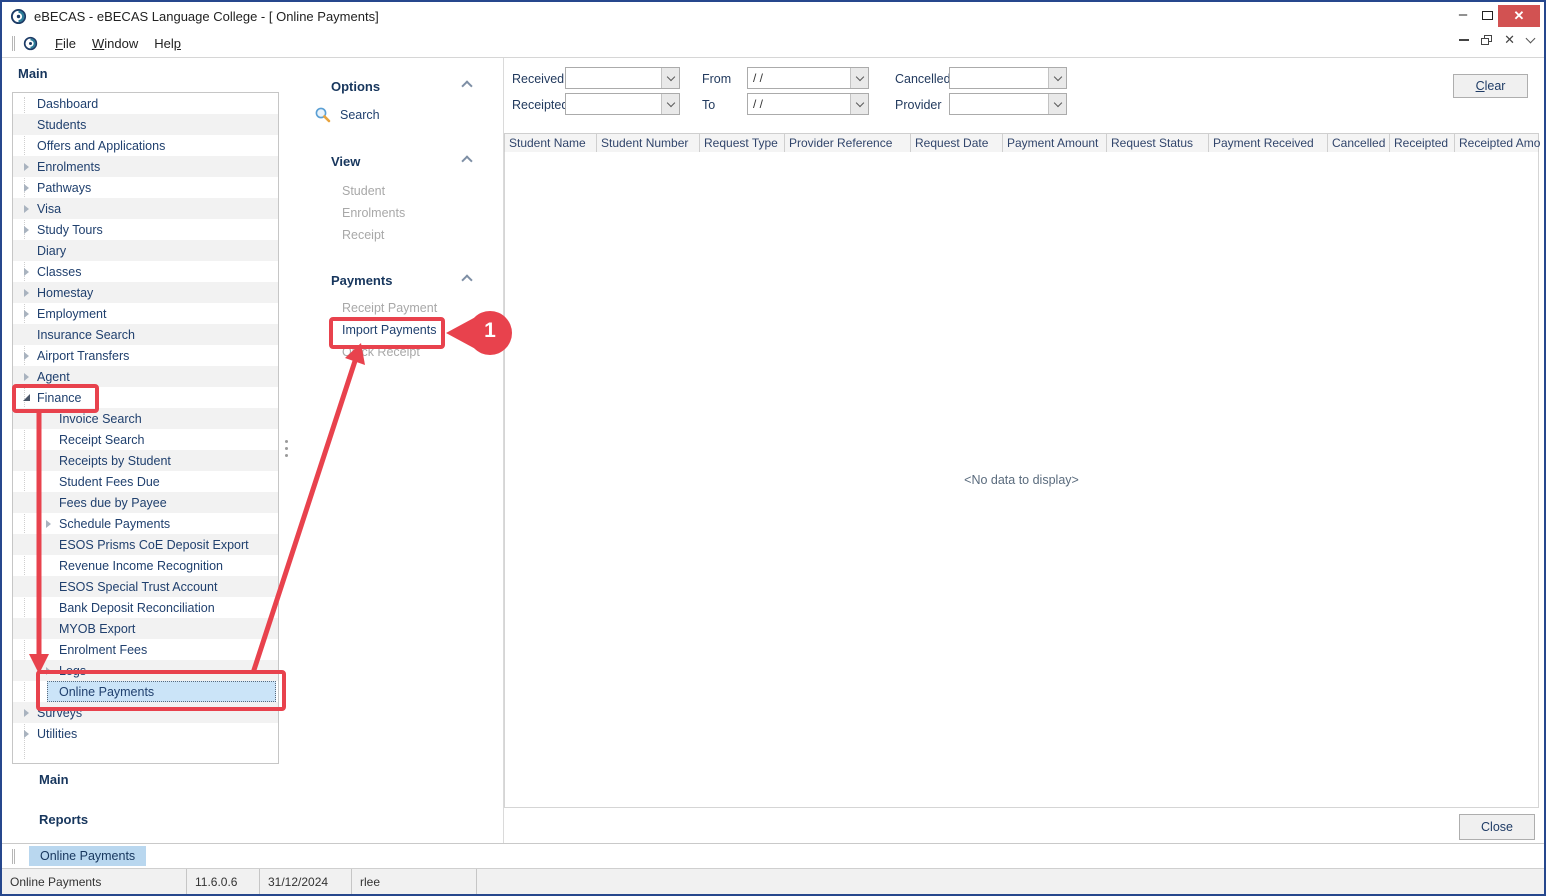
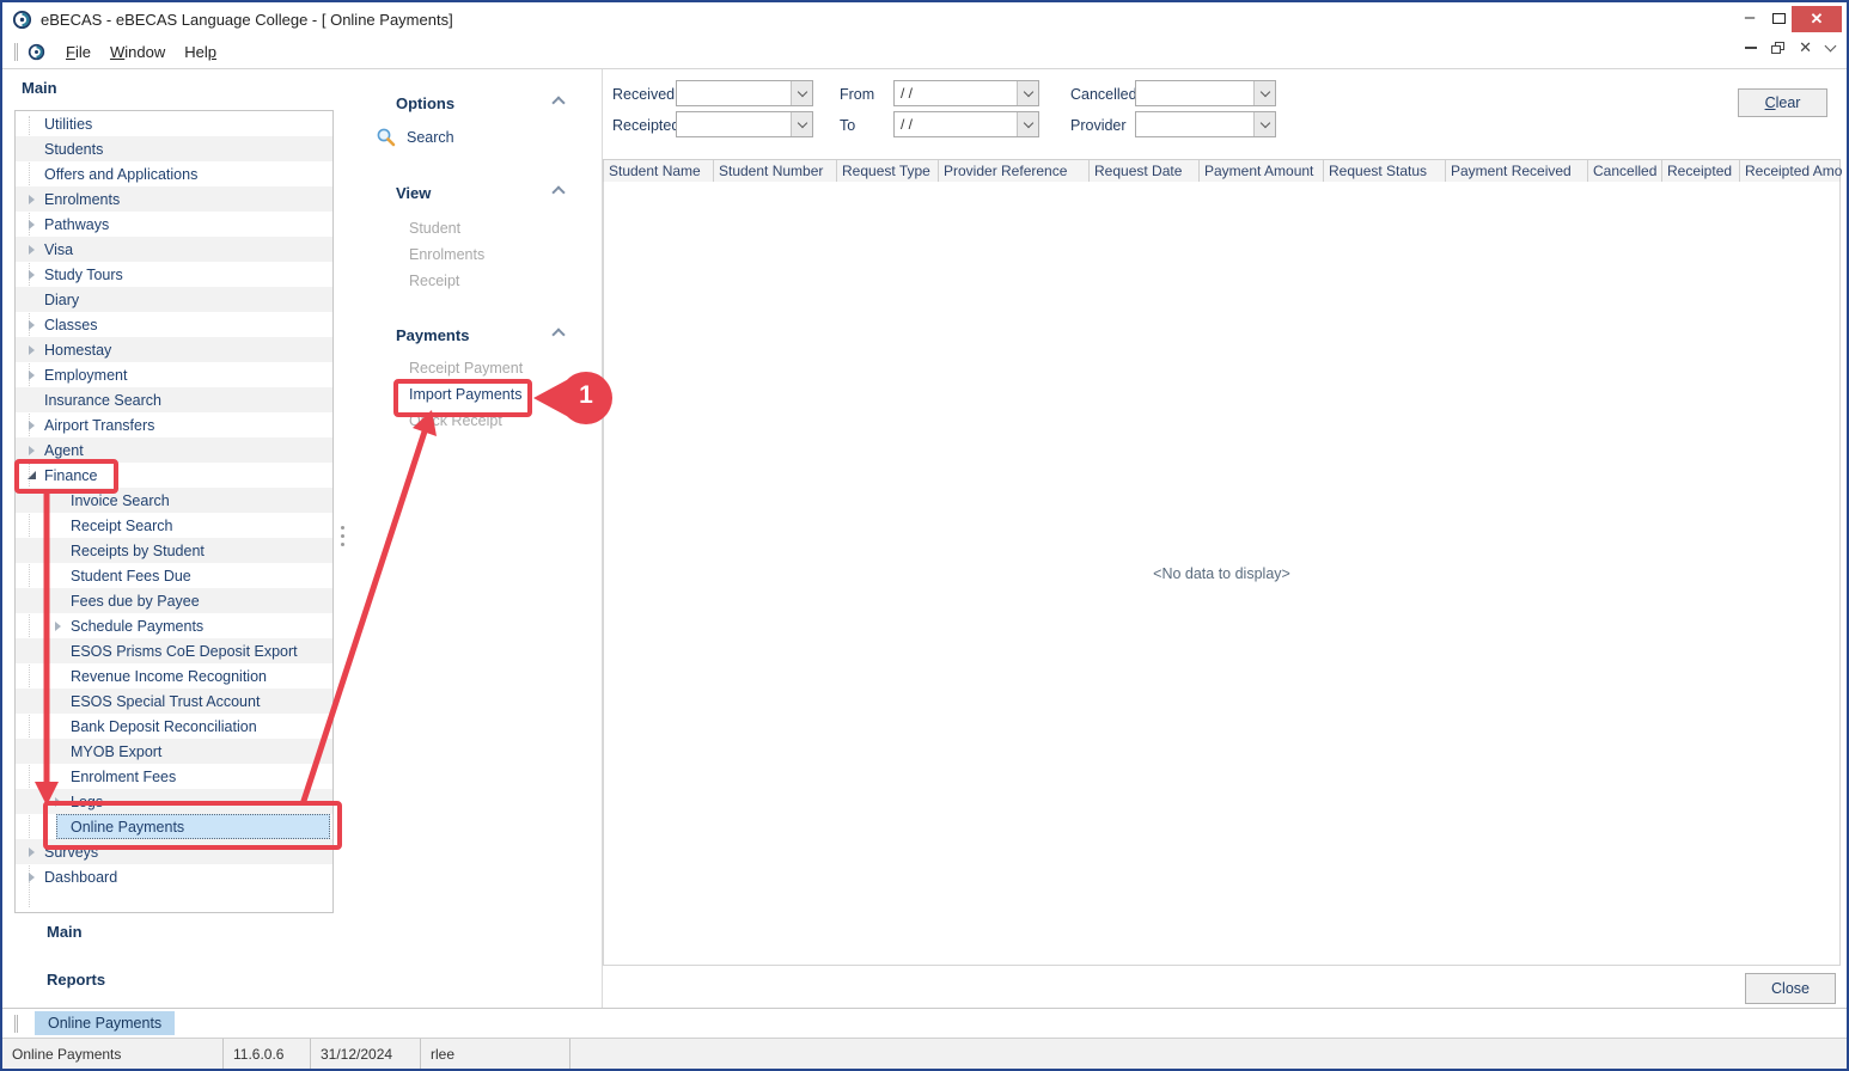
  eBECAS - eBECAS Language College - [ Online Payments]
  –
  ✕
  File
  Window
  Help
  ✕
  Main
- Dashboard
+ Utilities
  Students
  Offers and Applications
  Enrolments
  Pathways
  Visa
  Study Tours
  Diary
  Classes
  Homestay
  Employment
  Insurance Search
  Airport Transfers
  Agent
  Finance
  Invoice Search
  Receipt Search
  Receipts by Student
  Student Fees Due
  Fees due by Payee
  Schedule Payments
  ESOS Prisms CoE Deposit Export
  Revenue Income Recognition
  ESOS Special Trust Account
  Bank Deposit Reconciliation
  MYOB Export
  Enrolment Fees
  Online Payments
  Surveys
- Utilities
+ Dashboard
  Main
  Reports
  Options
  Search
  View
  Student
  Enrolments
  Receipt
  Payments
  Receipt Payment
  Import Payments
  Qck Receipt
  Received
  Receipte
  From
  / /
  To
  / /
  Cancelled
  Provider
  C
  lear
  Student Name
  Student Number
  Request Type
  Provider Reference
  Request Date
  Payment Amount
  Request Status
  Payment Received
  Cancelled
  Receipted
  Receipted Amo
  <No data to display>
  Close
  Online Payments
  Online Payments
  11.6.0.6
  31/12/2024
  rlee
  1
